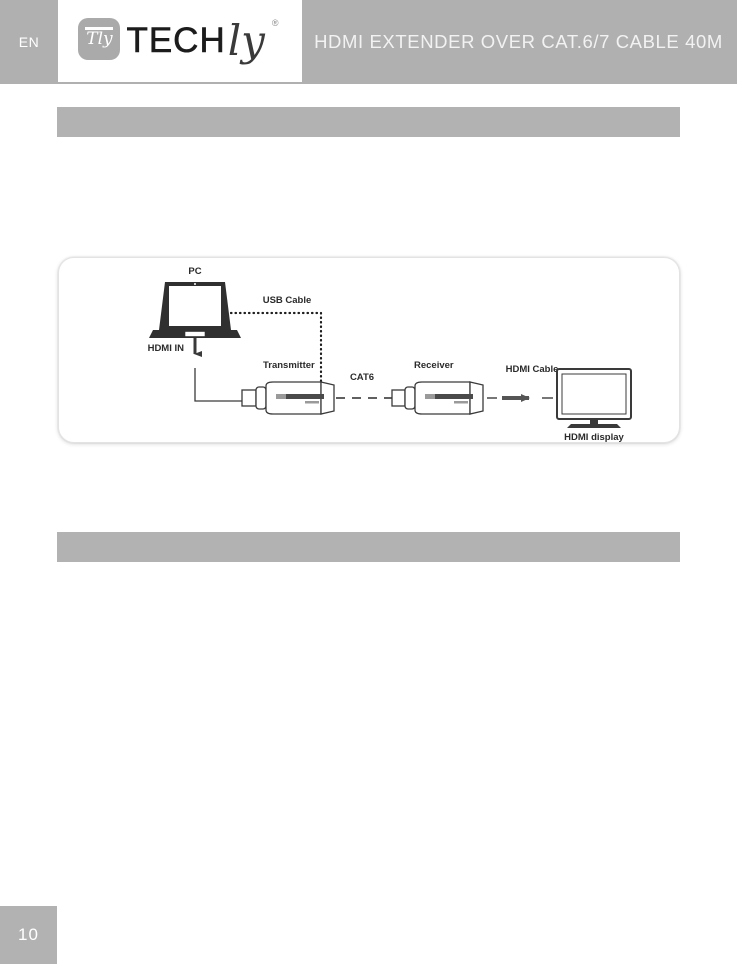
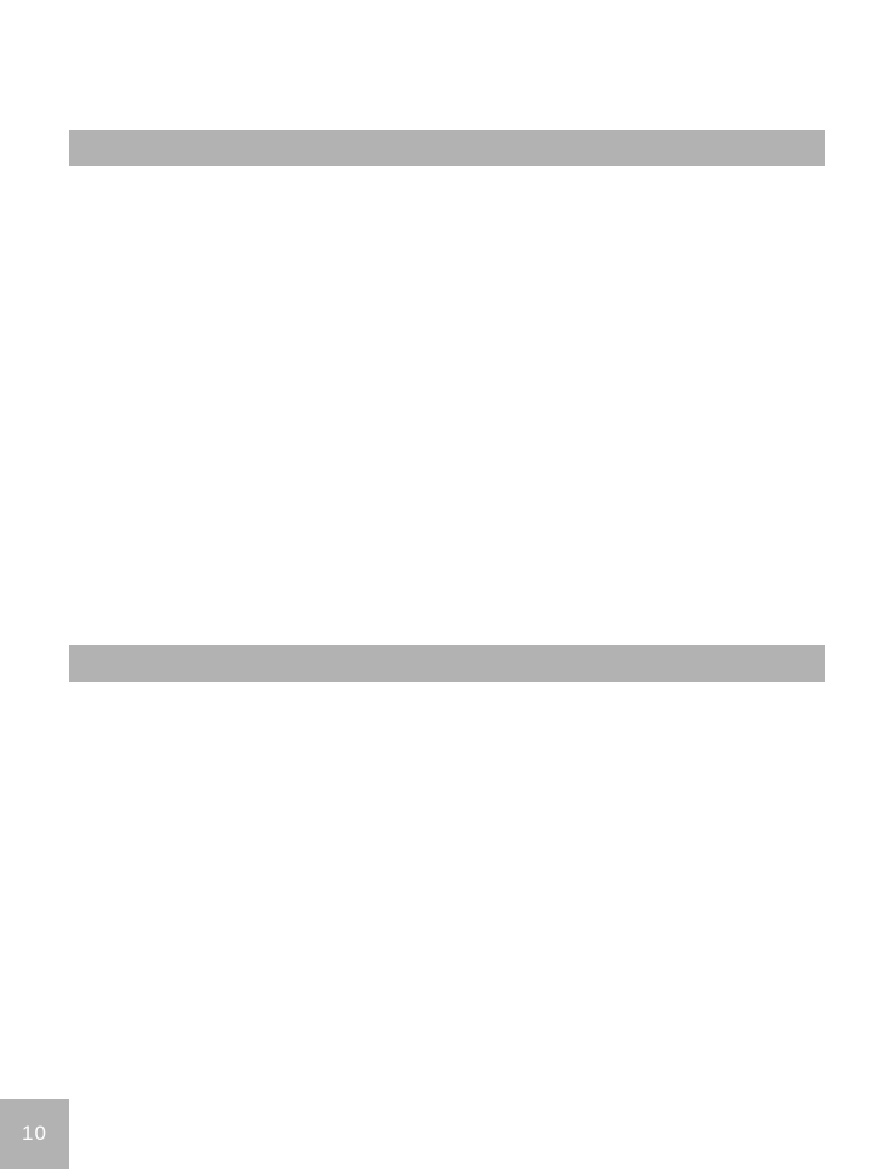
- EN
- Tly
- TECH
- ly
- ®
- HDMI EXTENDER OVER CAT.6/7 CABLE 40M
- PC
- HDMI IN
- USB Cable
- Transmitter
- CAT6
- Receiver
- HDMI Cable
- HDMI display
  10
